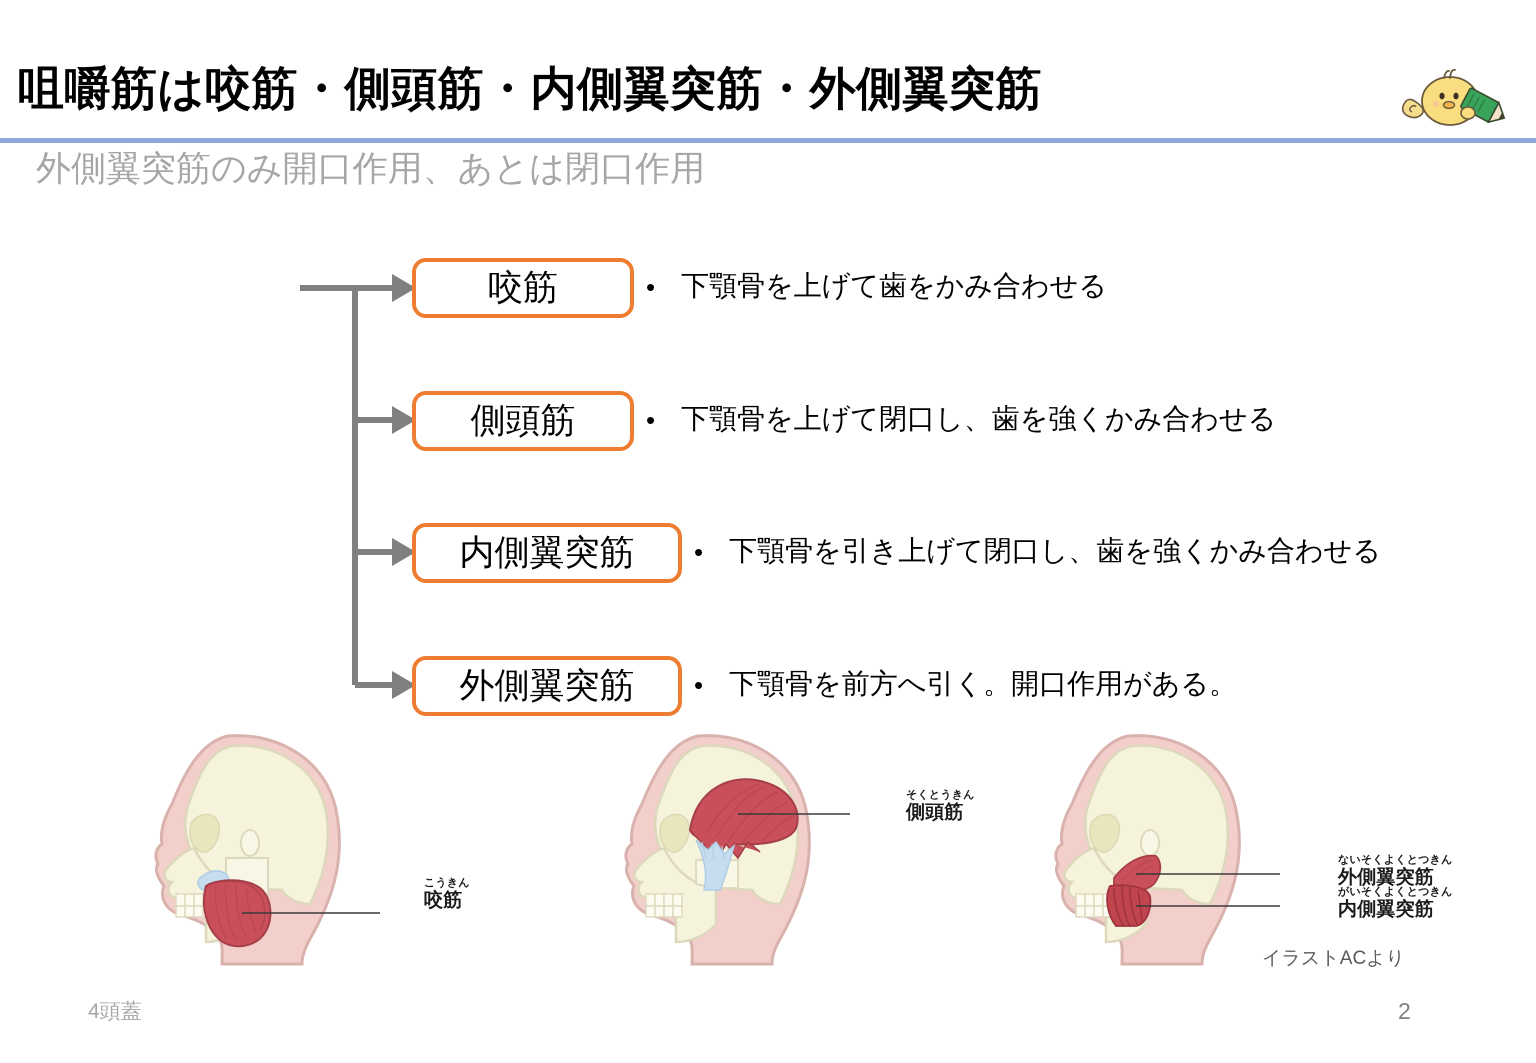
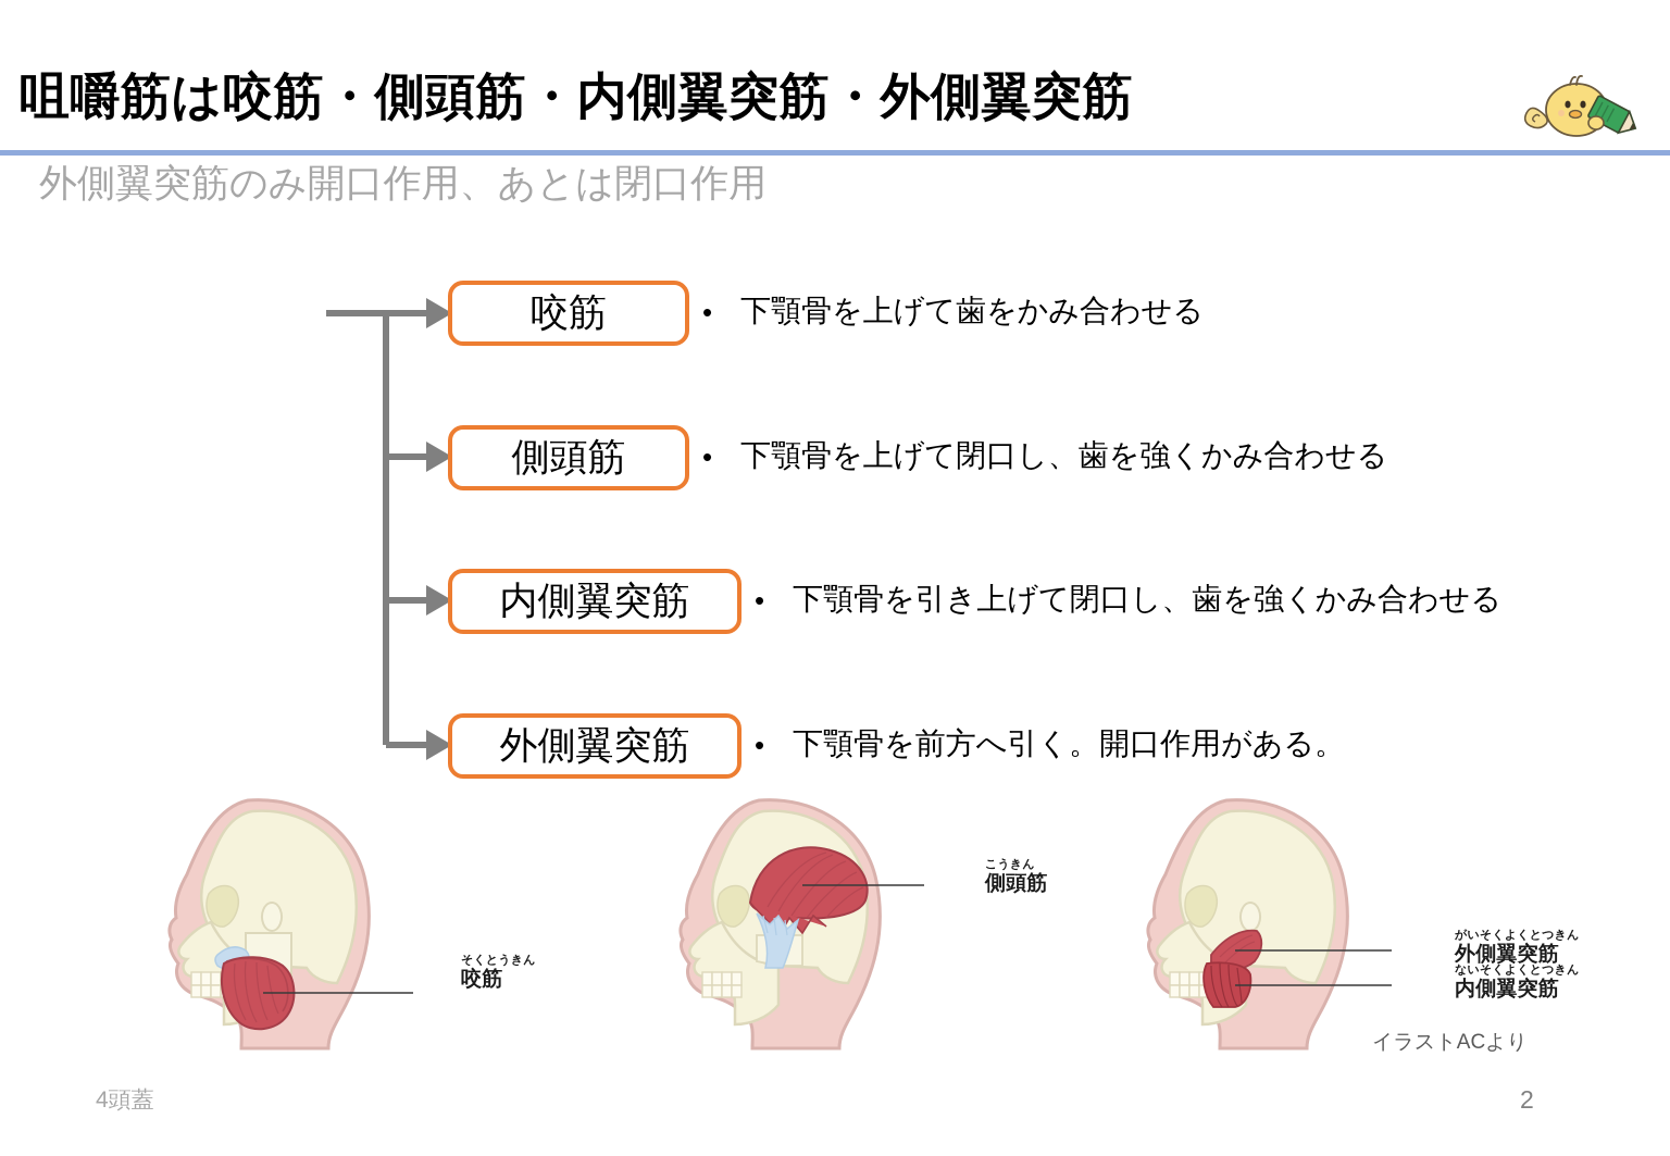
  咀嚼筋は咬筋・側頭筋・内側翼突筋・外側翼突筋
  外側翼突筋のみ開口作用、あとは閉口作用
  咬筋
  •
  下顎骨を上げて歯をかみ合わせる
  側頭筋
  •
  下顎骨を上げて閉口し、歯を強くかみ合わせる
  内側翼突筋
  •
  下顎骨を引き上げて閉口し、歯を強くかみ合わせる
  外側翼突筋
  •
  下顎骨を前方へ引く。開口作用がある。
- こうきん
+ そくとうきん
  咬筋
- そくとうきん
+ こうきん
  側頭筋
- ないそくよくとつきん
+ がいそくよくとつきん
  外側翼突筋
- がいそくよくとつきん
+ ないそくよくとつきん
  内側翼突筋
  イラストACより
  4頭蓋
  2
